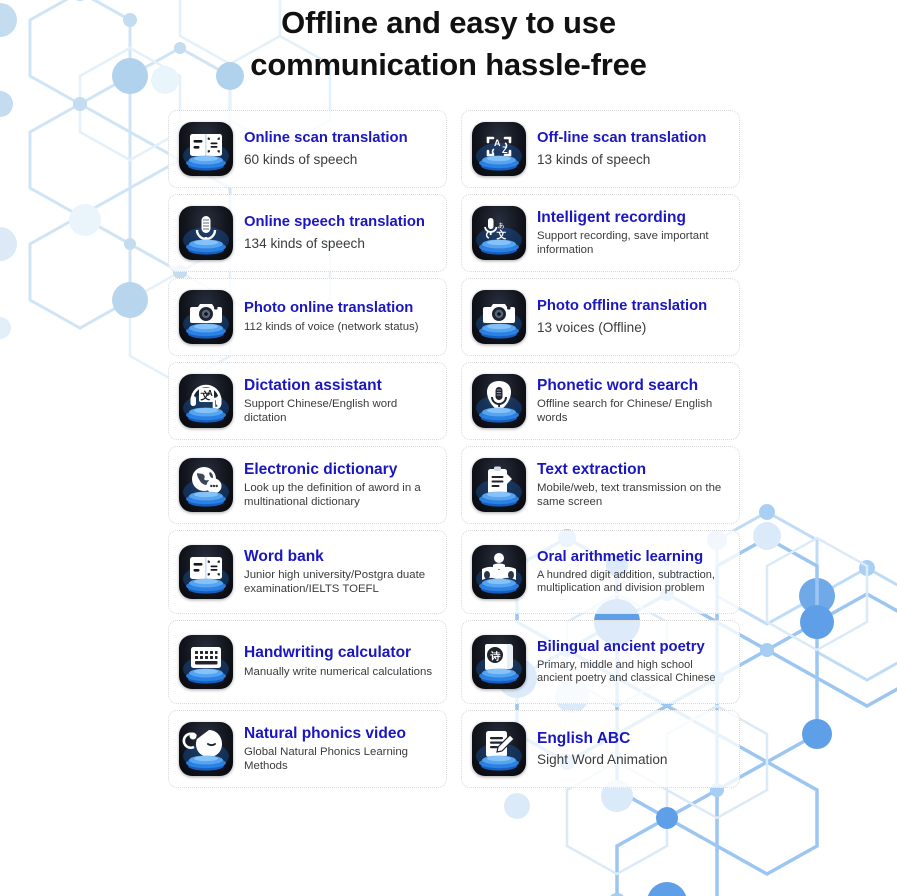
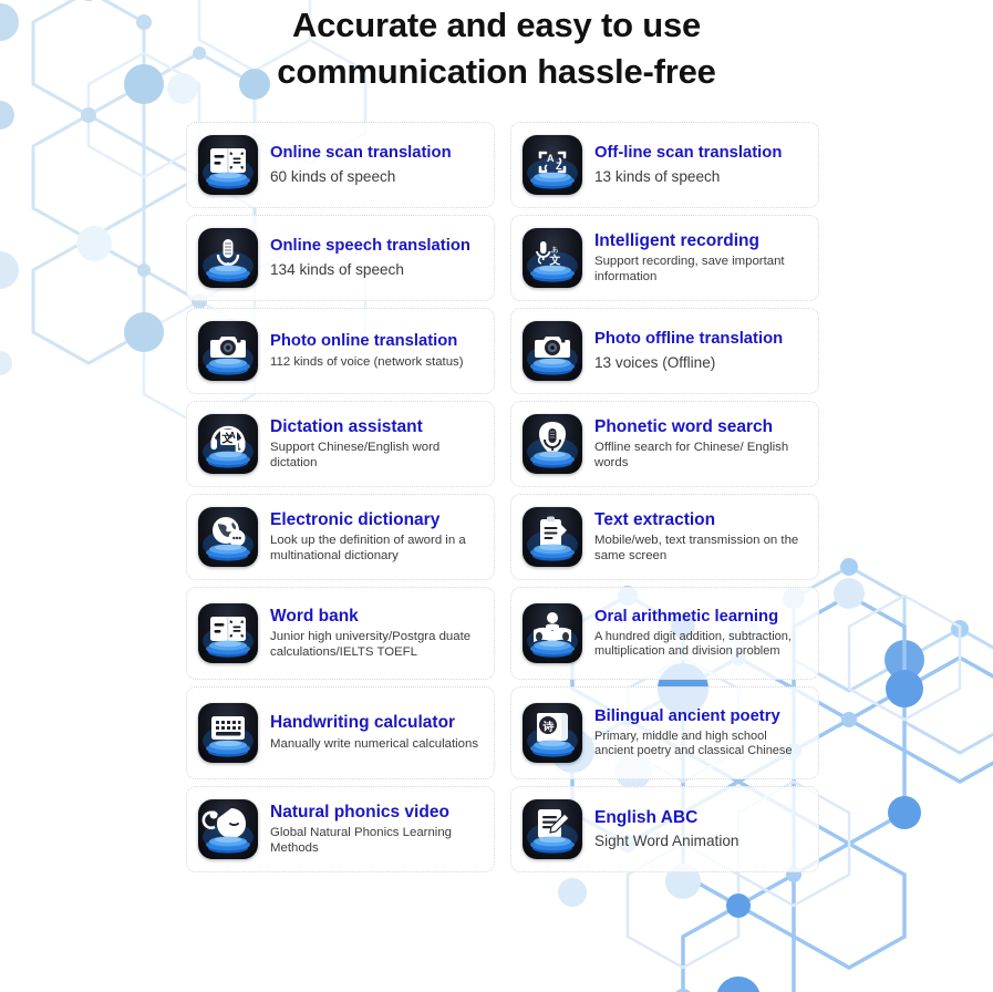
- Offline and easy to use
+ Accurate and easy to use
  communication hassle-free
  Online scan translation
  60 kinds of speech
  A
  Z
  Off-line scan translation
  13 kinds of speech
  Online speech translation
  134 kinds of speech
  ぁ
  文
  Intelligent recording
  Support recording, save important information
  Photo online translation
  112 kinds of voice (network status)
  Photo offline translation
  13 voices (Offline)
  文
  A
  Dictation assistant
  Support Chinese/English word dictation
  Phonetic word search
  Offline search for Chinese/ English words
  Electronic dictionary
  Look up the definition of aword in a multinational dictionary
  Text extraction
  Mobile/web, text transmission on the same screen
  Word bank
- Junior high university/Postgra duate examination/IELTS TOEFL
+ Junior high university/Postgra duate calculations/IELTS TOEFL
  Oral arithmetic learning
  A hundred digit addition, subtraction, multiplication and division problem
  Handwriting calculator
  Manually write numerical calculations
  诗
  Bilingual ancient poetry
  Primary, middle and high school ancient poetry and classical Chinese
  Natural phonics video
  Global Natural Phonics Learning Methods
  English ABC
  Sight Word Animation
